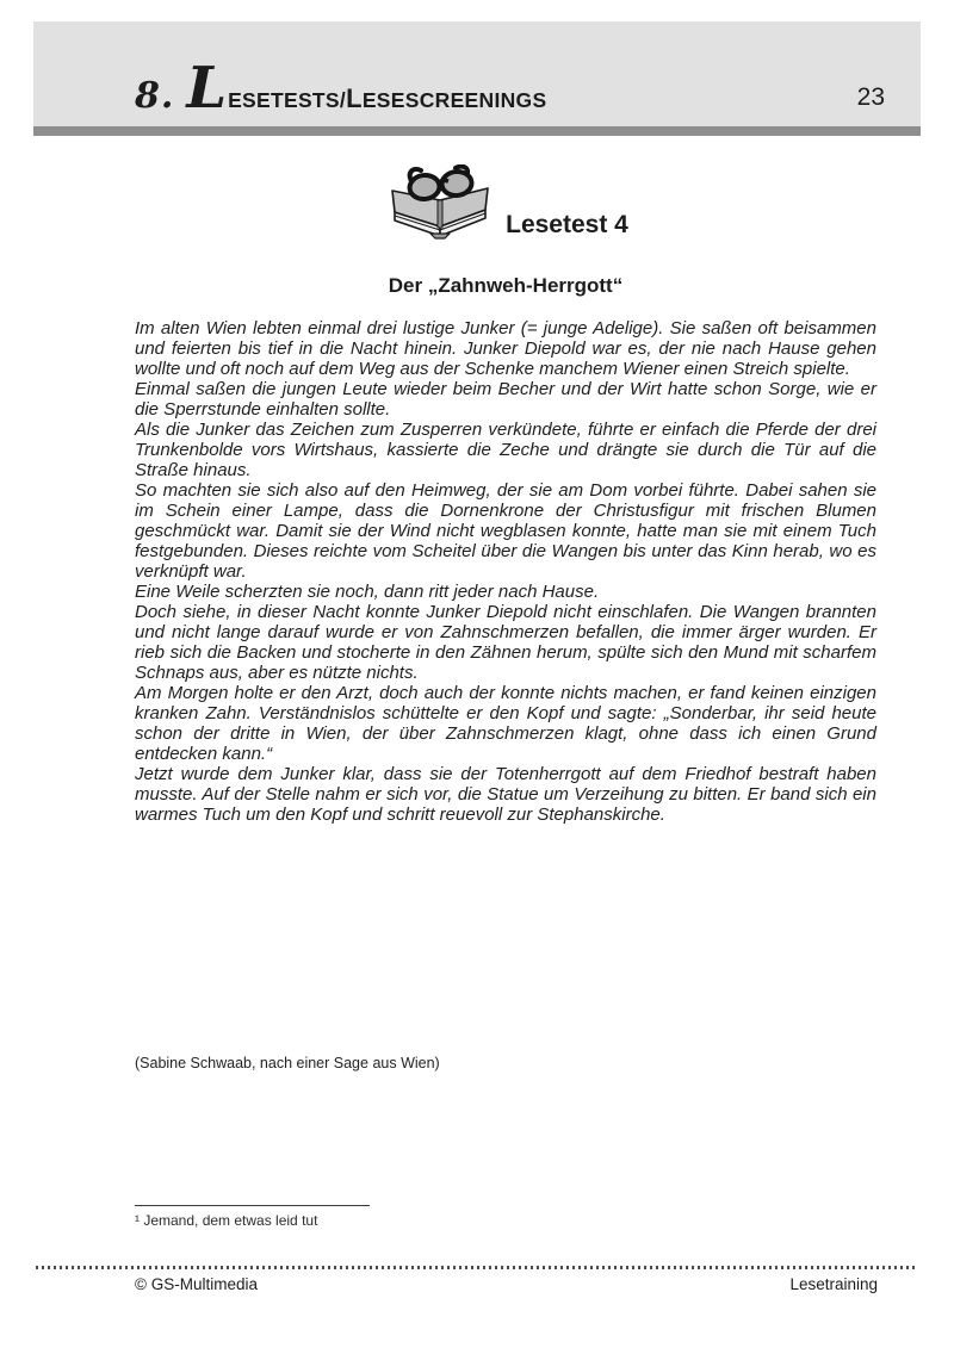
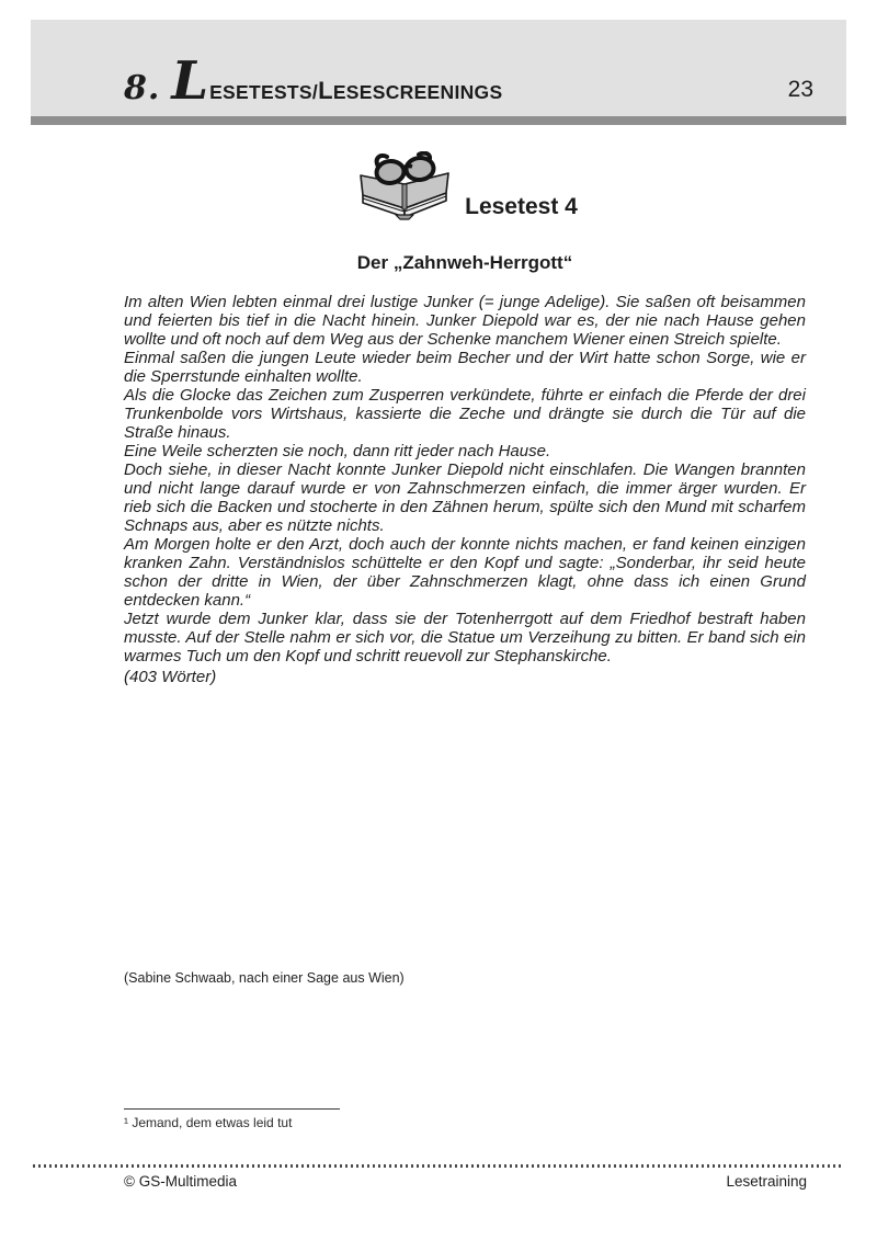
  8.
  L
  ESETESTS/
  L
  ESESCREENINGS
  23
  Lesetest 4
  Der „Zahnweh-Herrgott“
  Im alten Wien lebten einmal drei lustige Junker (= junge Adelige). Sie saßen oft beisammen und feierten bis tief in die Nacht hinein. Junker Diepold war es, der nie nach Hause gehen wollte und oft noch auf dem Weg aus der Schenke manchem Wiener einen Streich spielte.
- Einmal saßen die jungen Leute wieder beim Becher und der Wirt hatte schon Sorge, wie er die Sperrstunde einhalten sollte.
+ Einmal saßen die jungen Leute wieder beim Becher und der Wirt hatte schon Sorge, wie er die Sperrstunde einhalten wollte.
- Als die Junker das Zeichen zum Zusperren verkündete, führte er einfach die Pferde der drei Trunkenbolde vors Wirtshaus, kassierte die Zeche und drängte sie durch die Tür auf die Straße hinaus.
+ Als die Glocke das Zeichen zum Zusperren verkündete, führte er einfach die Pferde der drei Trunkenbolde vors Wirtshaus, kassierte die Zeche und drängte sie durch die Tür auf die Straße hinaus.
- So machten sie sich also auf den Heimweg, der sie am Dom vorbei führte. Dabei sahen sie im Schein einer Lampe, dass die Dornenkrone der Christusfigur mit frischen Blumen geschmückt war. Damit sie der Wind nicht wegblasen konnte, hatte man sie mit einem Tuch festgebunden. Dieses reichte vom Scheitel über die Wangen bis unter das Kinn herab, wo es verknüpft war.
  Eine Weile scherzten sie noch, dann ritt jeder nach Hause.
- Doch siehe, in dieser Nacht konnte Junker Diepold nicht einschlafen. Die Wangen brannten und nicht lange darauf wurde er von Zahnschmerzen befallen, die immer ärger wurden. Er rieb sich die Backen und stocherte in den Zähnen herum, spülte sich den Mund mit scharfem Schnaps aus, aber es nützte nichts.
+ Doch siehe, in dieser Nacht konnte Junker Diepold nicht einschlafen. Die Wangen brannten und nicht lange darauf wurde er von Zahnschmerzen einfach, die immer ärger wurden. Er rieb sich die Backen und stocherte in den Zähnen herum, spülte sich den Mund mit scharfem Schnaps aus, aber es nützte nichts.
  Am Morgen holte er den Arzt, doch auch der konnte nichts machen, er fand keinen einzigen kranken Zahn. Verständnislos schüttelte er den Kopf und sagte: „Sonderbar, ihr seid heute schon der dritte in Wien, der über Zahnschmerzen klagt, ohne dass ich einen Grund entdecken kann.“
  Jetzt wurde dem Junker klar, dass sie der Totenherrgott auf dem Friedhof bestraft haben musste. Auf der Stelle nahm er sich vor, die Statue um Verzeihung zu bitten. Er band sich ein warmes Tuch um den Kopf und schritt reuevoll zur Stephanskirche.
+ (403 Wörter)
  (Sabine Schwaab, nach einer Sage aus Wien)
  ¹ Jemand, dem etwas leid tut
  © GS-Multimedia
  Lesetraining
